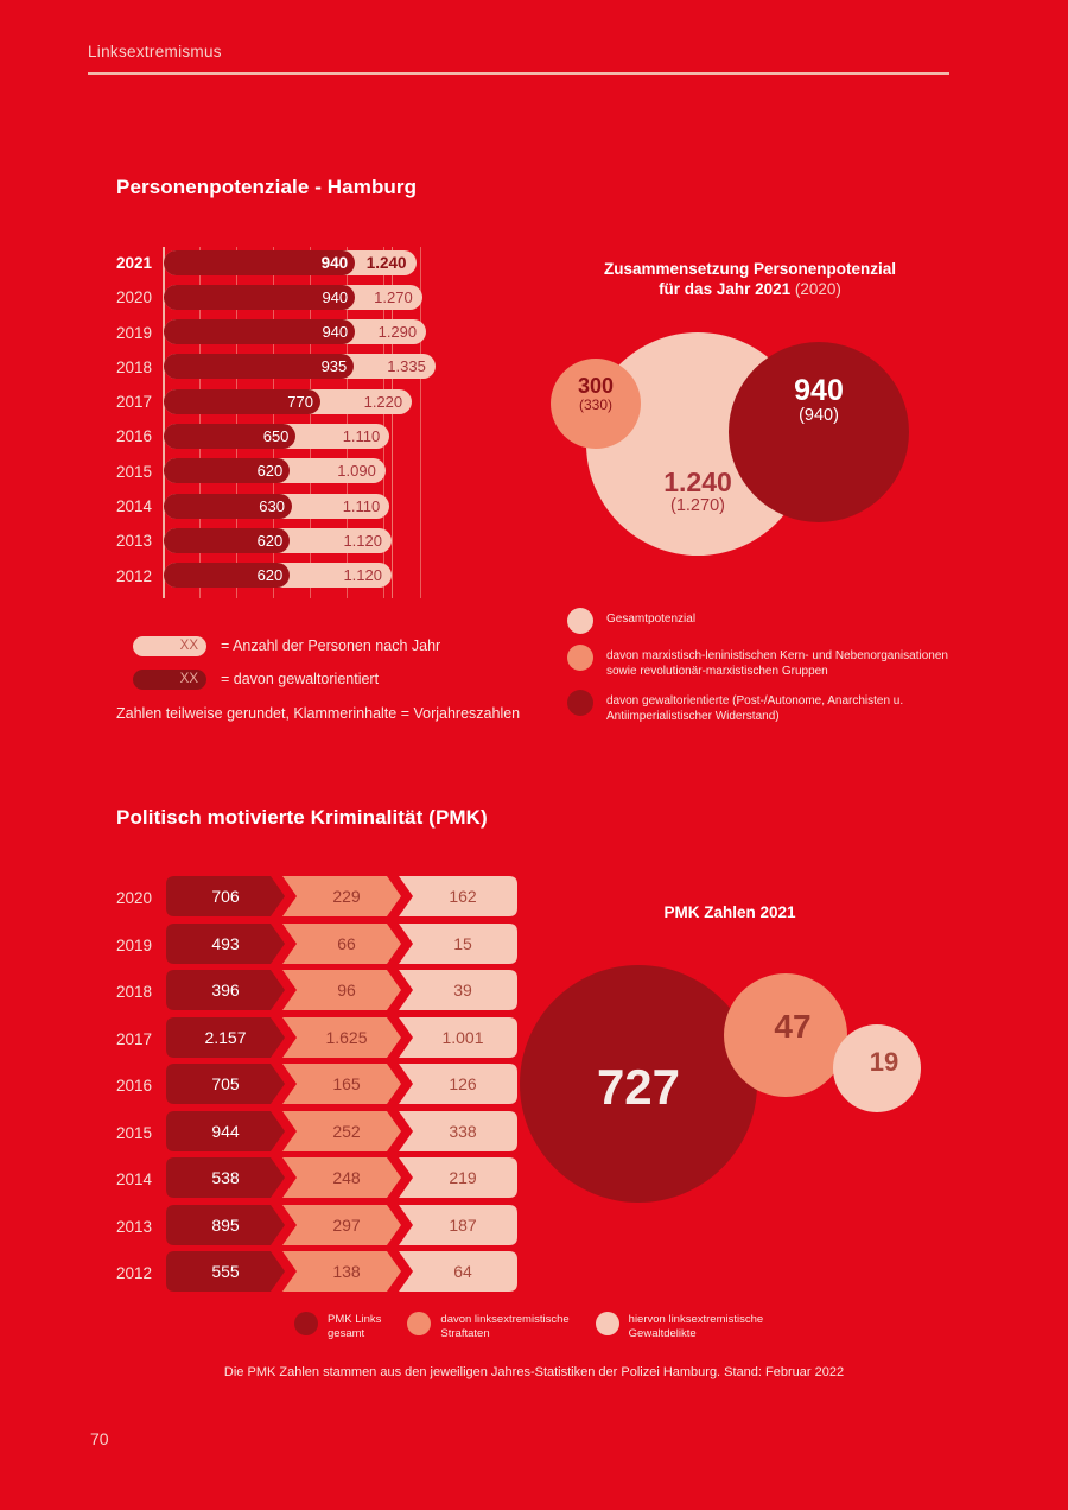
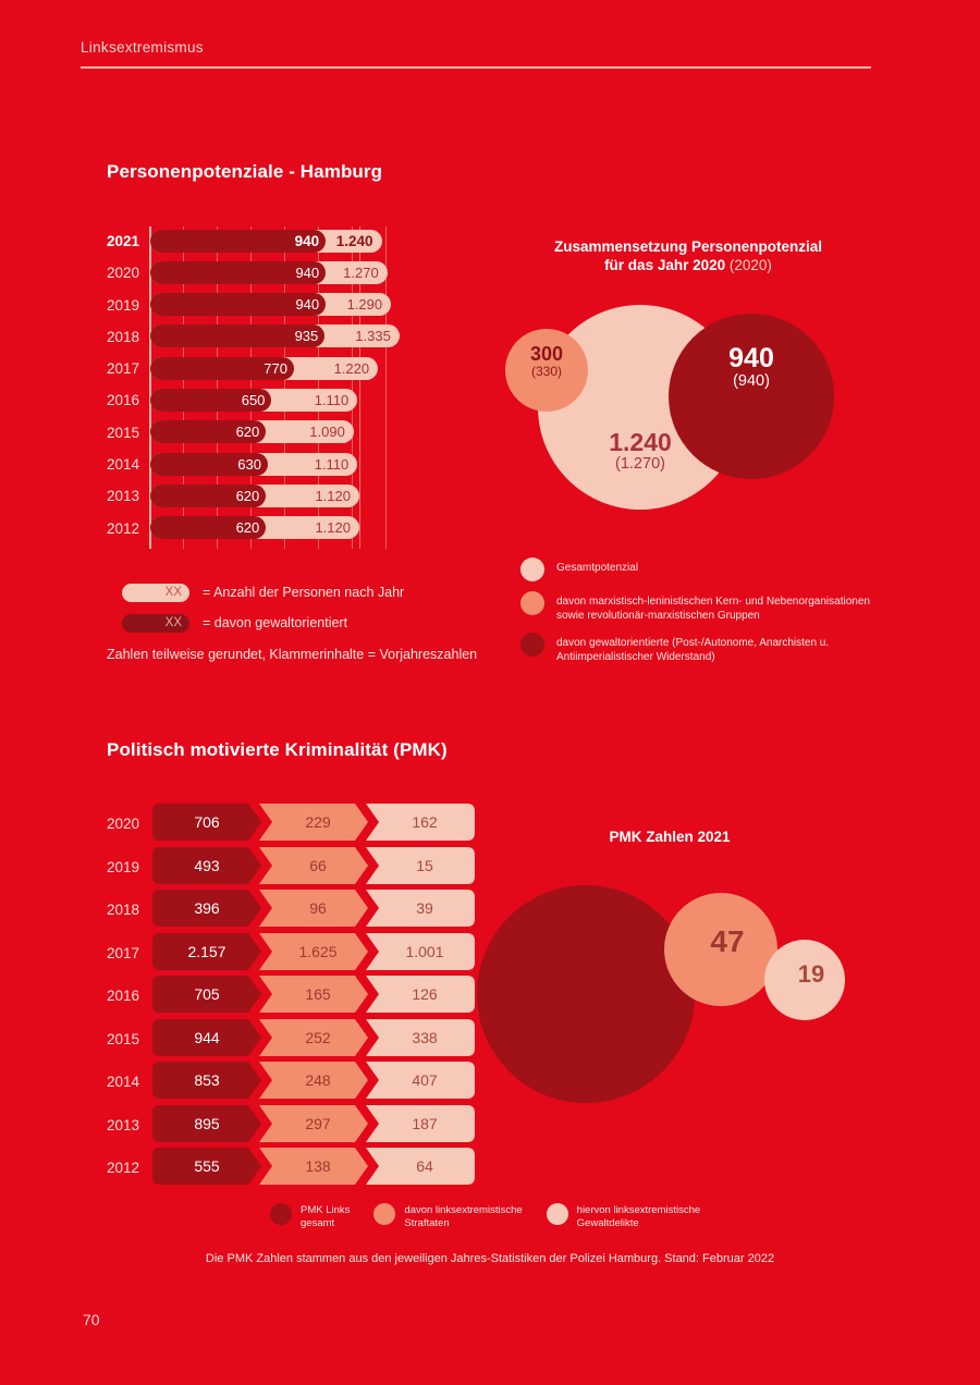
  Linksextremismus
  Personenpotenziale - Hamburg
  2021
  940
  1.240
  2020
  940
  1.270
  2019
  940
  1.290
  2018
  935
  1.335
  2017
  770
  1.220
  2016
  650
  1.110
  2015
  620
  1.090
  2014
  630
  1.110
  2013
  620
  1.120
  2012
  620
  1.120
  XX
  = Anzahl der Personen nach Jahr
  XX
  = davon gewaltorientiert
  Zahlen teilweise gerundet, Klammerinhalte = Vorjahreszahlen
  Zusammensetzung Personenpotenzial
- für das Jahr 2021 (2020)
+ für das Jahr 2020 (2020)
  300
  (330)
  940
  (940)
  1.240
  (1.270)
  Gesamtpotenzial
  davon marxistisch-leninistischen Kern- und Nebenorganisationen sowie revolutionär-marxistischen Gruppen
  davon gewaltorientierte (Post-/Autonome, Anarchisten u. Antiimperialistischer Widerstand)
  Politisch motivierte Kriminalität (PMK)
  2020
  706
  229
  162
  2019
  493
  66
  15
  2018
  396
  96
  39
  2017
  2.157
  1.625
  1.001
  2016
  705
  165
  126
  2015
  944
  252
  338
  2014
- 538
+ 853
  248
- 219
+ 407
  2013
  895
  297
  187
  2012
  555
  138
  64
  PMK Zahlen 2021
- 727
  47
  19
  PMK Links
  gesamt
  davon linksextremistische
  Straftaten
  hiervon linksextremistische
  Gewaltdelikte
  Die PMK Zahlen stammen aus den jeweiligen Jahres-Statistiken der Polizei Hamburg. Stand: Februar 2022
  70
